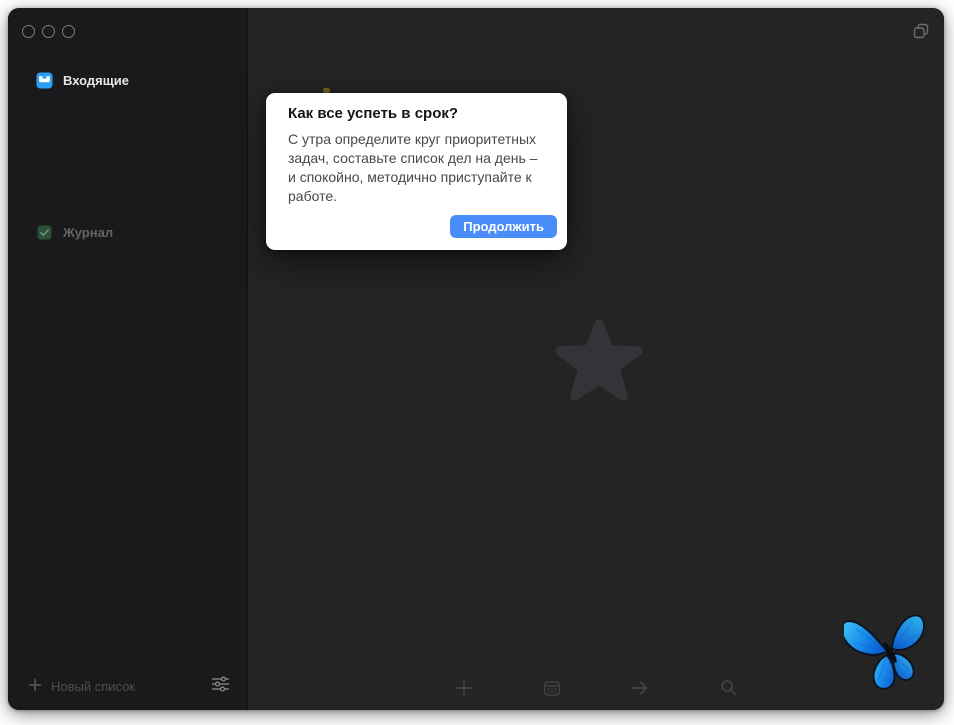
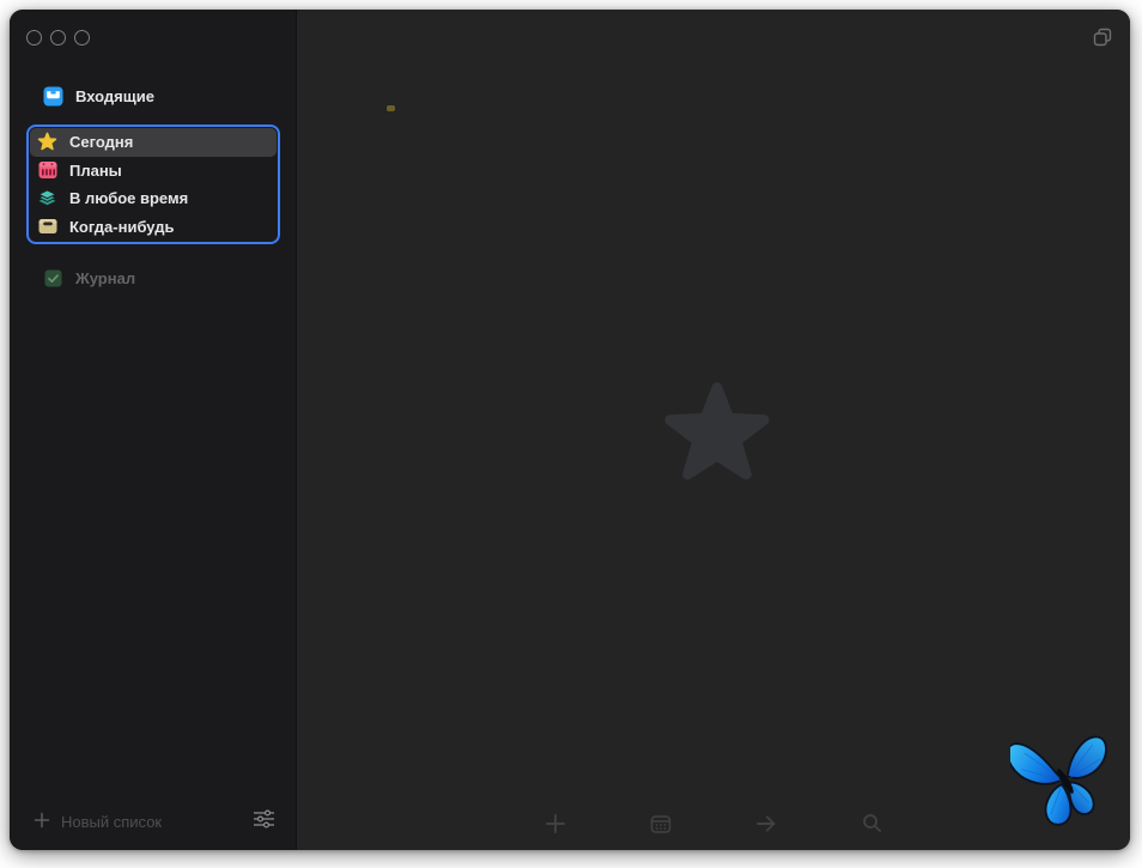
  Входящие
+ Сегодня
+ Планы
+ В любое время
+ Когда-нибудь
  Журнал
  Новый список
- Как все успеть в срок?
- С утра определите круг приоритетных задач, составьте список дел на день – и спокойно, методично приступайте к работе.
- Продолжить
